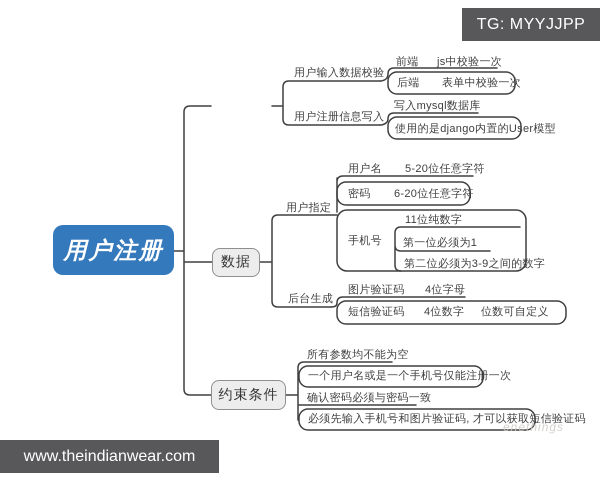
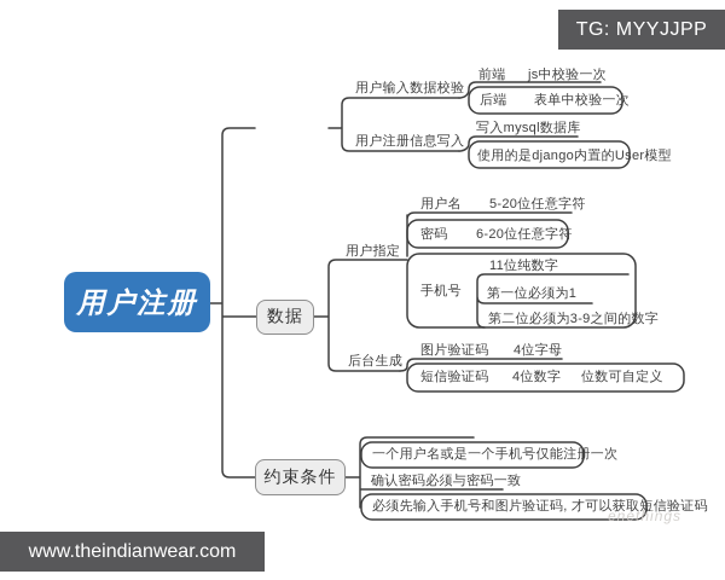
  用户注册
  数据
  约束条件
  用户输入数据校验
  前端
  js中校验一次
  后端
  表单中校验一次
  用户注册信息写入
  写入mysql数据库
  使用的是django内置的User模型
  用户指定
  用户名
  5-20位任意字符
  密码
  6-20位任意字符
  11位纯数字
  手机号
  第一位必须为1
  第二位必须为3-9之间的数字
  后台生成
  图片验证码
  4位字母
  短信验证码
  4位数字
  位数可自定义
- 所有参数均不能为空
  一个用户名或是一个手机号仅能注册一次
  确认密码必须与密码一致
  必须先输入手机号和图片验证码, 才可以获取短信验证码
  TG: MYYJJPP
  www.theindianwear.com
  enethings
